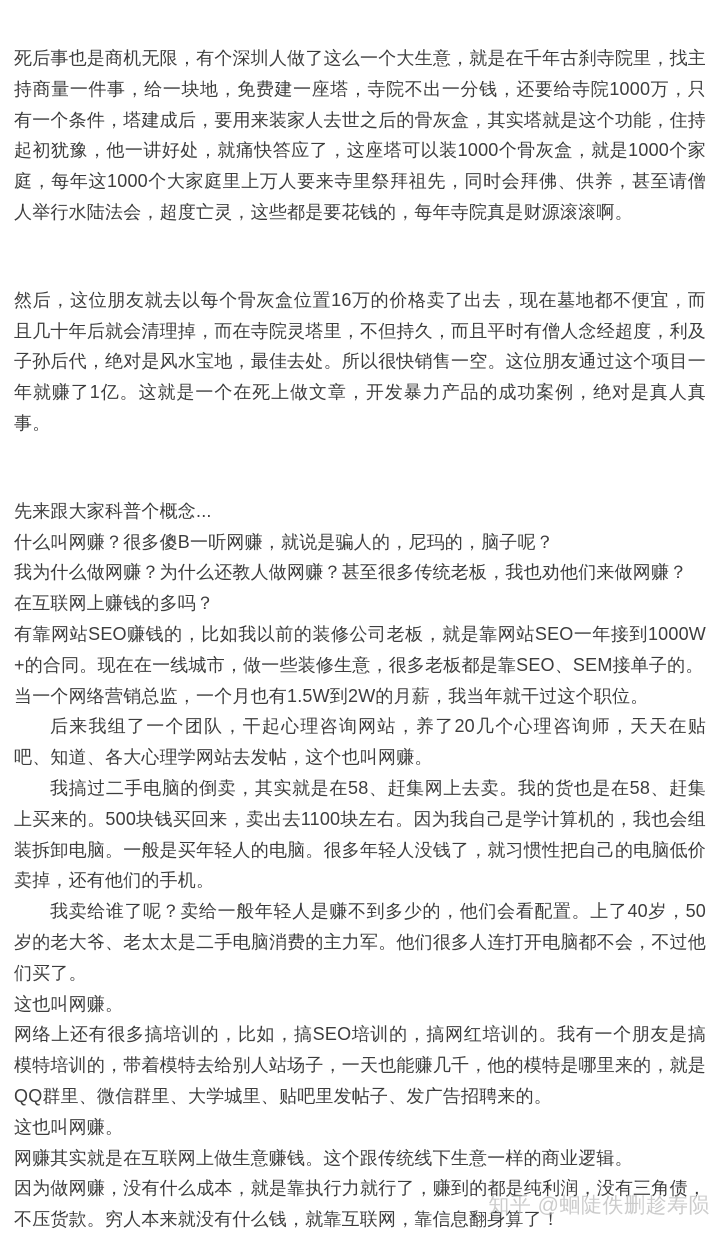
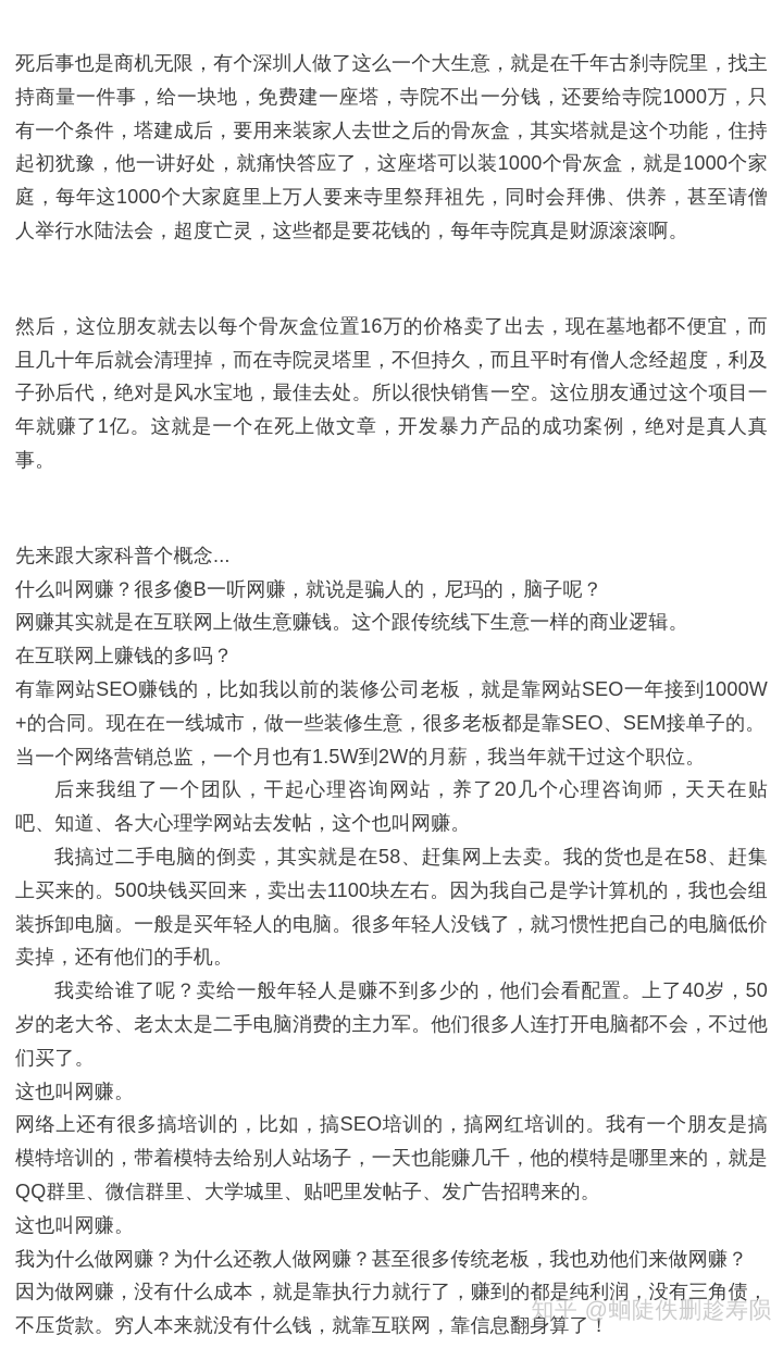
  死后事也是商机无限，有个深圳人做了这么一个大生意，就是在千年古刹寺院里，找主持商量一件事，给一块地，免费建一座塔，寺院不出一分钱，还要给寺院1000万，只有一个条件，塔建成后，要用来装家人去世之后的骨灰盒，其实塔就是这个功能，住持起初犹豫，他一讲好处，就痛快答应了，这座塔可以装1000个骨灰盒，就是1000个家庭，每年这1000个大家庭里上万人要来寺里祭拜祖先，同时会拜佛、供养，甚至请僧人举行水陆法会，超度亡灵，这些都是要花钱的，每年寺院真是财源滚滚啊。
  然后，这位朋友就去以每个骨灰盒位置16万的价格卖了出去，现在墓地都不便宜，而且几十年后就会清理掉，而在寺院灵塔里，不但持久，而且平时有僧人念经超度，利及子孙后代，绝对是风水宝地，最佳去处。所以很快销售一空。这位朋友通过这个项目一年就赚了1亿。这就是一个在死上做文章，开发暴力产品的成功案例，绝对是真人真事。
  先来跟大家科普个概念...
  什么叫网赚？很多傻B一听网赚，就说是骗人的，尼玛的，脑子呢？
- 我为什么做网赚？为什么还教人做网赚？甚至很多传统老板，我也劝他们来做网赚？
+ 网赚其实就是在互联网上做生意赚钱。这个跟传统线下生意一样的商业逻辑。
  在互联网上赚钱的多吗？
  有靠网站SEO赚钱的，比如我以前的装修公司老板，就是靠网站SEO一年接到1000W+的合同。现在在一线城市，做一些装修生意，很多老板都是靠SEO、SEM接单子的。
  当一个网络营销总监，一个月也有1.5W到2W的月薪，我当年就干过这个职位。
  后来我组了一个团队，干起心理咨询网站，养了20几个心理咨询师，天天在贴吧、知道、各大心理学网站去发帖，这个也叫网赚。
  我搞过二手电脑的倒卖，其实就是在58、赶集网上去卖。我的货也是在58、赶集上买来的。500块钱买回来，卖出去1100块左右。因为我自己是学计算机的，我也会组装拆卸电脑。一般是买年轻人的电脑。很多年轻人没钱了，就习惯性把自己的电脑低价卖掉，还有他们的手机。
  我卖给谁了呢？卖给一般年轻人是赚不到多少的，他们会看配置。上了40岁，50岁的老大爷、老太太是二手电脑消费的主力军。他们很多人连打开电脑都不会，不过他们买了。
  这也叫网赚。
  网络上还有很多搞培训的，比如，搞SEO培训的，搞网红培训的。我有一个朋友是搞模特培训的，带着模特去给别人站场子，一天也能赚几千，他的模特是哪里来的，就是QQ群里、微信群里、大学城里、贴吧里发帖子、发广告招聘来的。
  这也叫网赚。
- 网赚其实就是在互联网上做生意赚钱。这个跟传统线下生意一样的商业逻辑。
+ 我为什么做网赚？为什么还教人做网赚？甚至很多传统老板，我也劝他们来做网赚？
  因为做网赚，没有什么成本，就是靠执行力就行了，赚到的都是纯利润，没有三角债，不压货款。穷人本来就没有什么钱，就靠互联网，靠信息翻身算了！
  知乎 @蛔陡佚删趁寿陨
